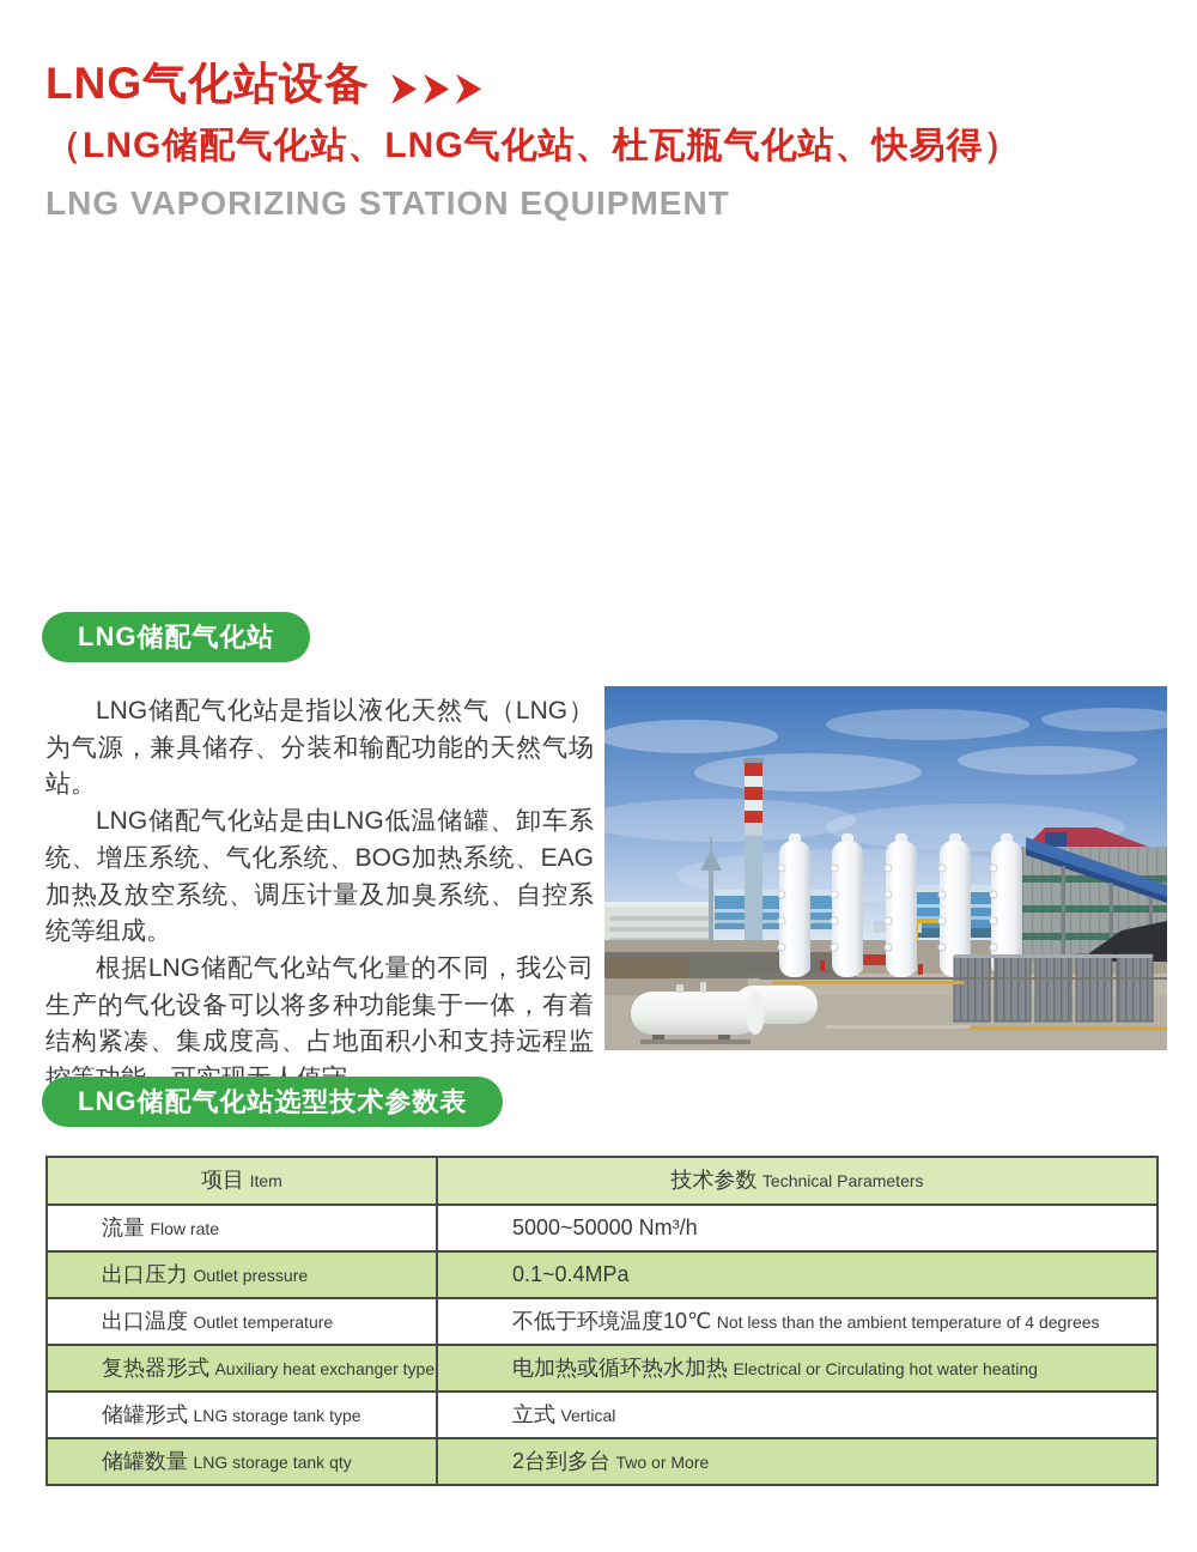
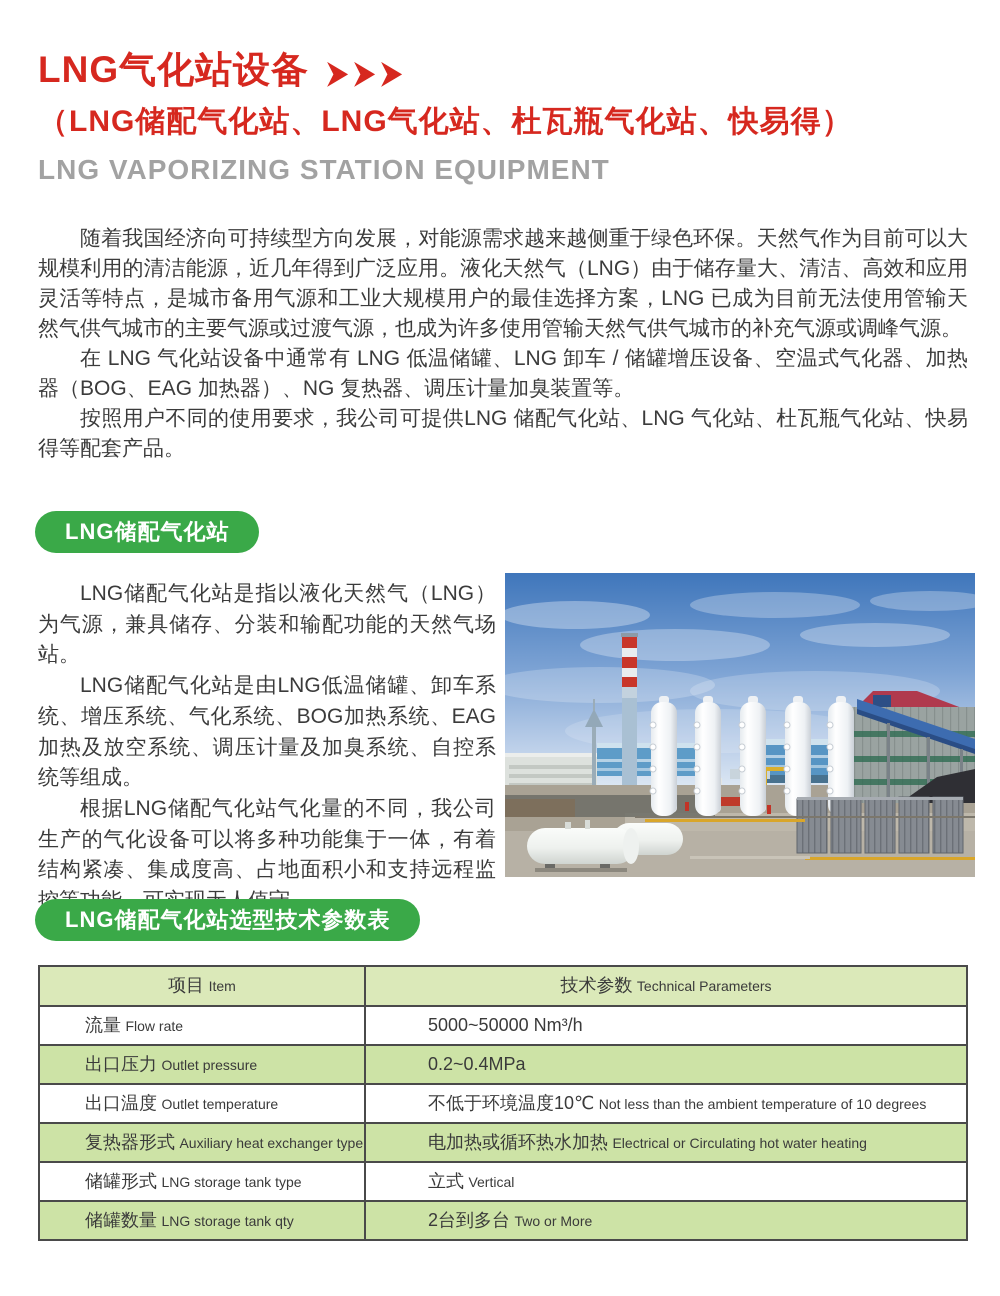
  LNG气化站设备
  （LNG储配气化站、LNG气化站、杜瓦瓶气化站、快易得）
  LNG VAPORIZING STATION EQUIPMENT
+ 随着我国经济向可持续型方向发展，对能源需求越来越侧重于绿色环保。天然气作为目前可以大规模利用的清洁能源，近几年得到广泛应用。液化天然气（LNG）由于储存量大、清洁、高效和应用灵活等特点，是城市备用气源和工业大规模用户的最佳选择方案，LNG 已成为目前无法使用管输天然气供气城市的主要气源或过渡气源，也成为许多使用管输天然气供气城市的补充气源或调峰气源。
+ 在 LNG 气化站设备中通常有 LNG 低温储罐、LNG 卸车 / 储罐增压设备、空温式气化器、加热器（BOG、EAG 加热器）、NG 复热器、调压计量加臭装置等。
+ 按照用户不同的使用要求，我公司可提供LNG 储配气化站、LNG 气化站、杜瓦瓶气化站、快易得等配套产品。
  LNG储配气化站
  LNG储配气化站是指以液化天然气（LNG）为气源，兼具储存、分装和输配功能的天然气场站。
  LNG储配气化站是由LNG低温储罐、卸车系统、增压系统、气化系统、BOG加热系统、EAG加热及放空系统、调压计量及加臭系统、自控系统等组成。
  根据LNG储配气化站气化量的不同，我公司生产的气化设备可以将多种功能集于一体，有着结构紧凑、集成度高、占地面积小和支持远程监
  LNG储配气化站选型技术参数表
  项目 Item	技术参数 Technical Parameters
  流量 Flow rate	5000~50000 Nm³/h
- 出口压力 Outlet pressure	0.1~0.4MPa
+ 出口压力 Outlet pressure	0.2~0.4MPa
- 出口温度 Outlet temperature	不低于环境温度10℃ Not less than the ambient temperature of 4 degrees
+ 出口温度 Outlet temperature	不低于环境温度10℃ Not less than the ambient temperature of 10 degrees
  复热器形式 Auxiliary heat exchanger type	电加热或循环热水加热 Electrical or Circulating hot water heating
  储罐形式 LNG storage tank type	立式 Vertical
  储罐数量 LNG storage tank qty	2台到多台 Two or More
